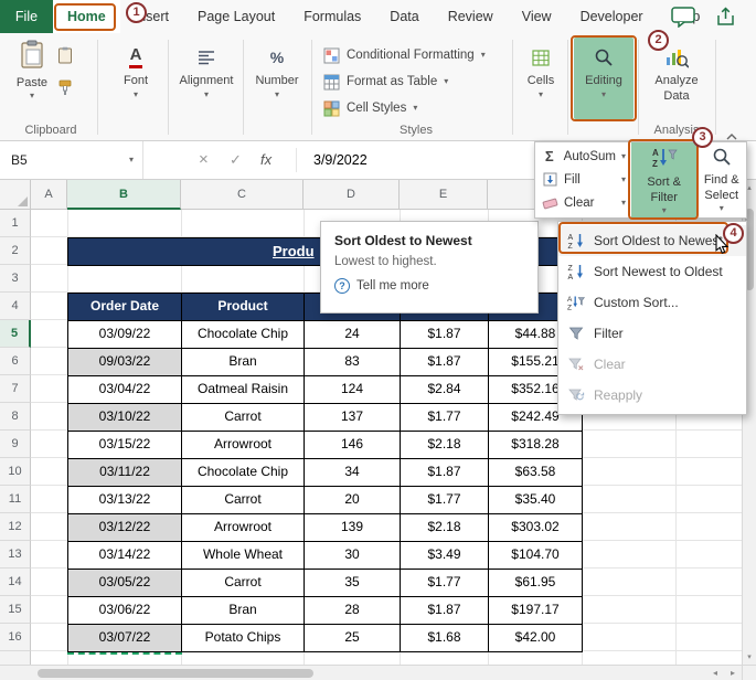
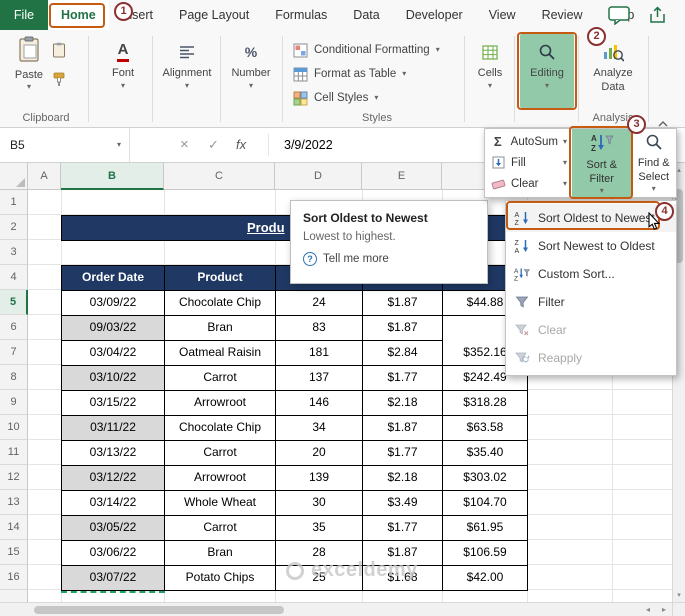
  File
  Home
  Page Layout
  Formulas
  Data
- Review
+ Developer
  View
- Developer
+ Review
  Paste
  ▾
  A
  Font
  ▾
  Alignment
  ▾
  %
  Number
  ▾
  Conditional Formatting
  ▾
  Format as Table
  ▾
  Cell Styles
  ▾
  Cells
  ▾
  Editing
  ▾
  Analyze Data
  Clipboard
  Styles
  Analysi
  B5
  ▾
  ×
  ✓
  fx
  3/9/2022
  Produ
  Order Date
  Product
  03/09/22
  Chocolate Chip
  24
  $1.87
  $44.88
  09/03/22
  Bran
  83
  $1.87
- $155.21
  03/04/22
  Oatmeal Raisin
- 124
+ 181
  $2.84
  $352.16
  03/10/22
  Carrot
  137
  $1.77
  $242.49
  03/15/22
  Arrowroot
  146
  $2.18
  $318.28
  03/11/22
  Chocolate Chip
  34
  $1.87
  $63.58
  03/13/22
  Carrot
  20
  $1.77
  $35.40
  03/12/22
  Arrowroot
  139
  $2.18
  $303.02
  03/14/22
  Whole Wheat
  30
  $3.49
  $104.70
  03/05/22
  Carrot
  35
  $1.77
  $61.95
  03/06/22
  Bran
  28
  $1.87
- $197.17
+ $106.59
  03/07/22
  Potato Chips
  25
  $1.68
  $42.00
+ exceldemy
  ◂
  ▸
  A
  B
  C
  D
  E
  1
  2
  3
  4
  5
  6
  7
  8
  9
  10
  11
  12
  13
  14
  15
  16
  Σ
  AutoSum
  ▾
  Fill
  ▾
  Clear
  ▾
  A
  Z
  Sort & Filter
  ▾
  Find & Select
  ▾
  Sort Oldest to Newes
  Sort Newest to Oldest
  Custom Sort...
  Filter
  Clear
  Reapply
  Sort Oldest to Newest
  Lowest to highest.
  ?
  Tell me more
  1
  2
  3
  4
